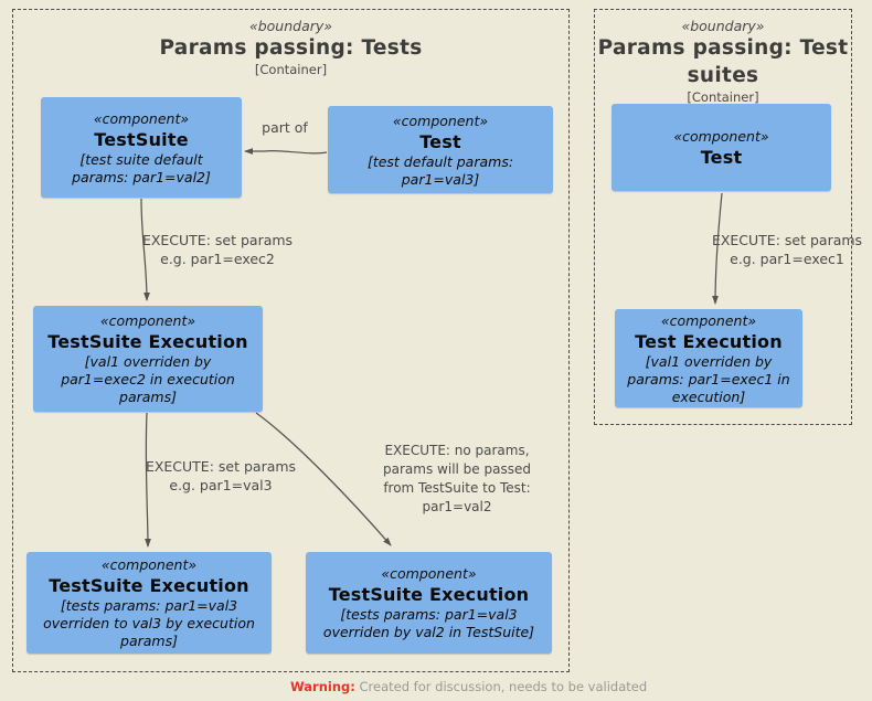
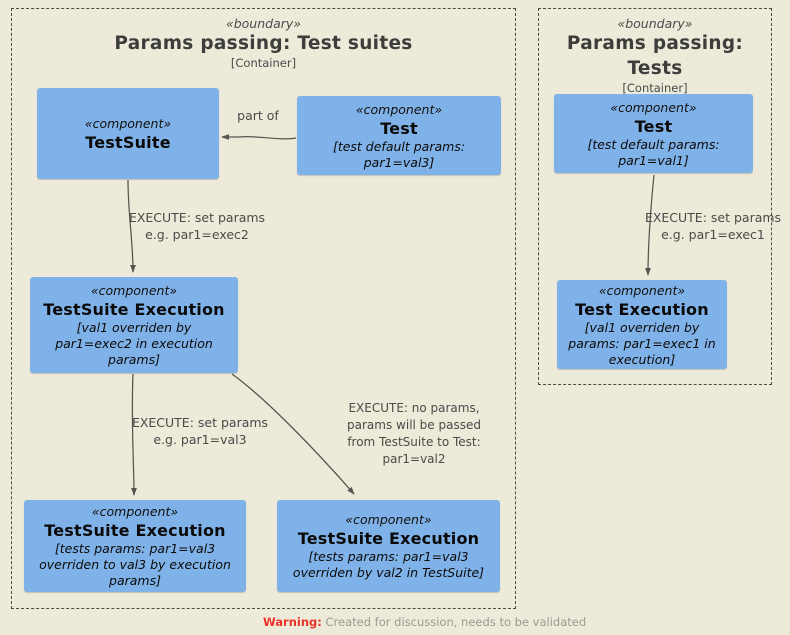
  «boundary»
- Params passing: Tests
+ Params passing: Test suites
  [Container]
  «boundary»
- Params passing: Test suites
+ Params passing: Tests
  [Container]
  «component»
  TestSuite
- [test suite default params: par1=val2]
  «component»
  Test
  [test default params: par1=val3]
  «component»
  TestSuite Execution
  [val1 overriden by par1=exec2 in execution params]
  «component»
  TestSuite Execution
  [tests params: par1=val3 overriden to val3 by execution params]
  «component»
  TestSuite Execution
  [tests params: par1=val3 overriden by val2 in TestSuite]
  «component»
  Test
+ [test default params: par1=val1]
  «component»
  Test Execution
  [val1 overriden by params: par1=exec1 in execution]
  part of
  EXECUTE: set params
  e.g. par1=exec2
  EXECUTE: set params
  e.g. par1=val3
  EXECUTE: no params,
  params will be passed
  from TestSuite to Test:
  par1=val2
  EXECUTE: set params
  e.g. par1=exec1
  Warning: Created for discussion, needs to be validated
